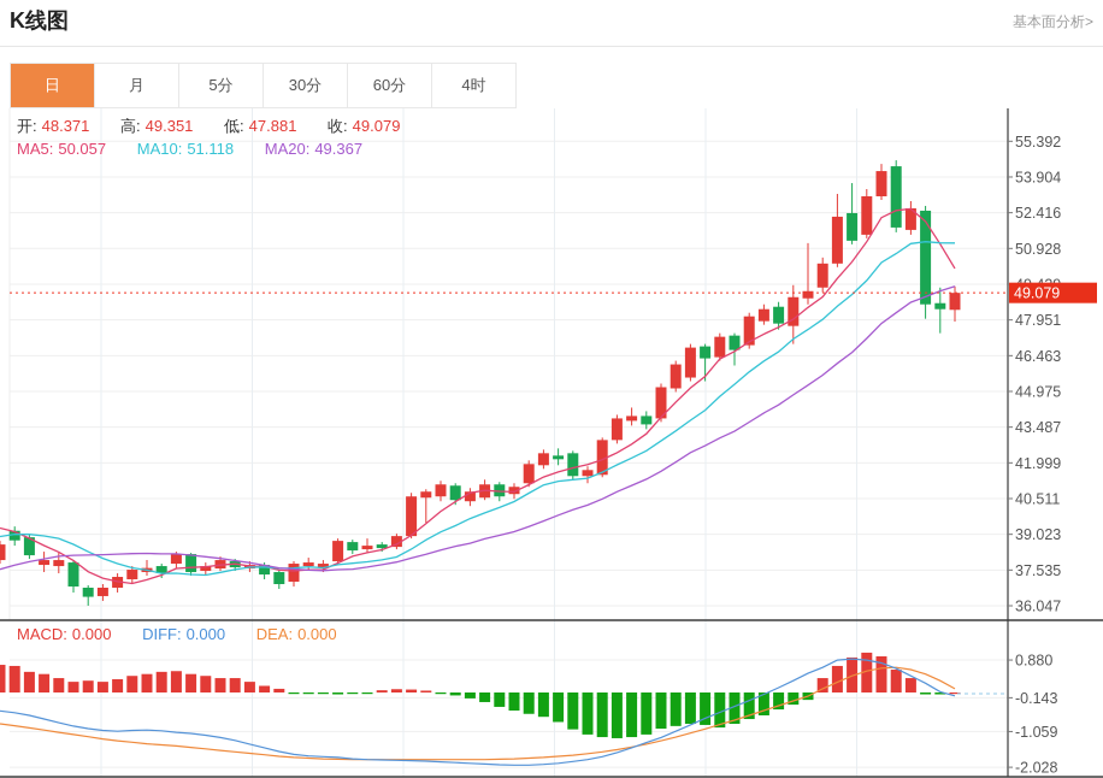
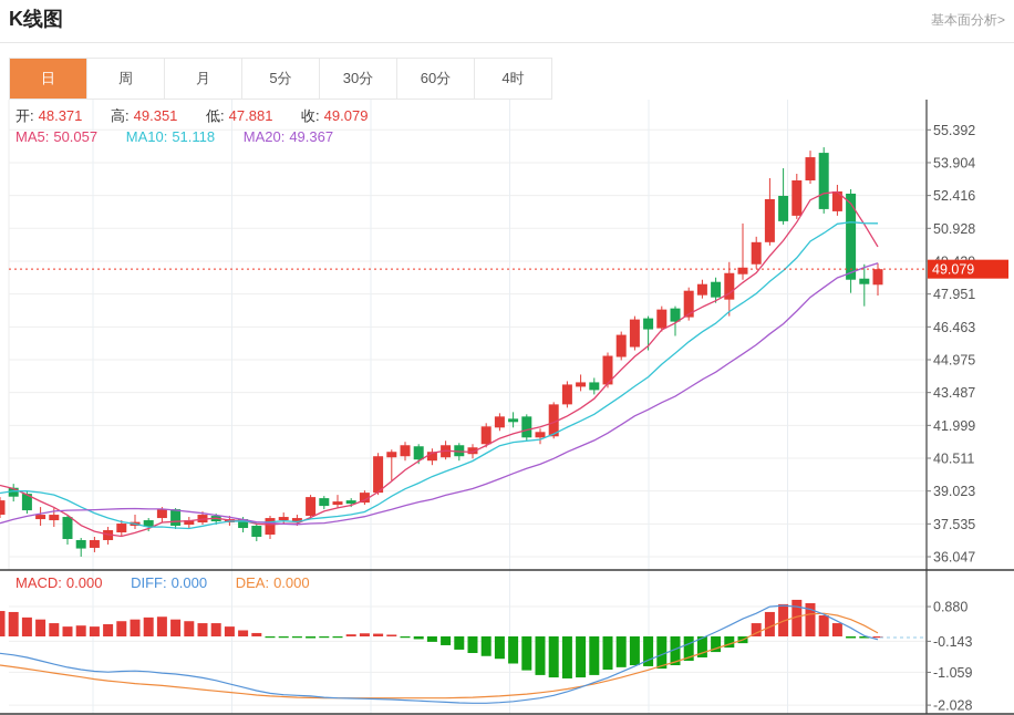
  K线图
  基本面分析>
  日
+ 周
  月
  5分
  30分
  60分
  4时
  开: 48.371 高: 49.351 低: 47.881 收: 49.079
  MA5: 50.057 MA10: 51.118 MA20: 49.367
  MACD: 0.000 DIFF: 0.000 DEA: 0.000
  55.392
  53.904
  52.416
  50.928
  47.951
  46.463
  44.975
  43.487
  41.999
  40.511
  39.023
  37.535
  36.047
  0.880
  -0.143
  -1.059
  -2.028
  49.079
